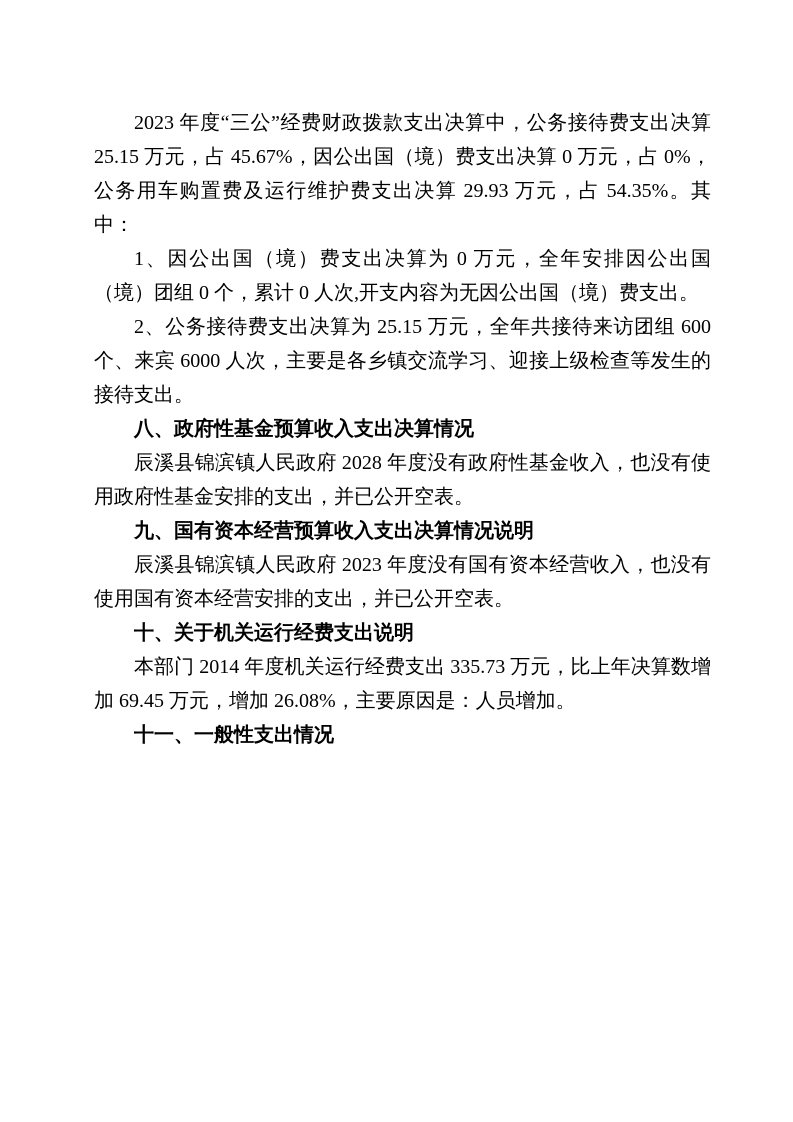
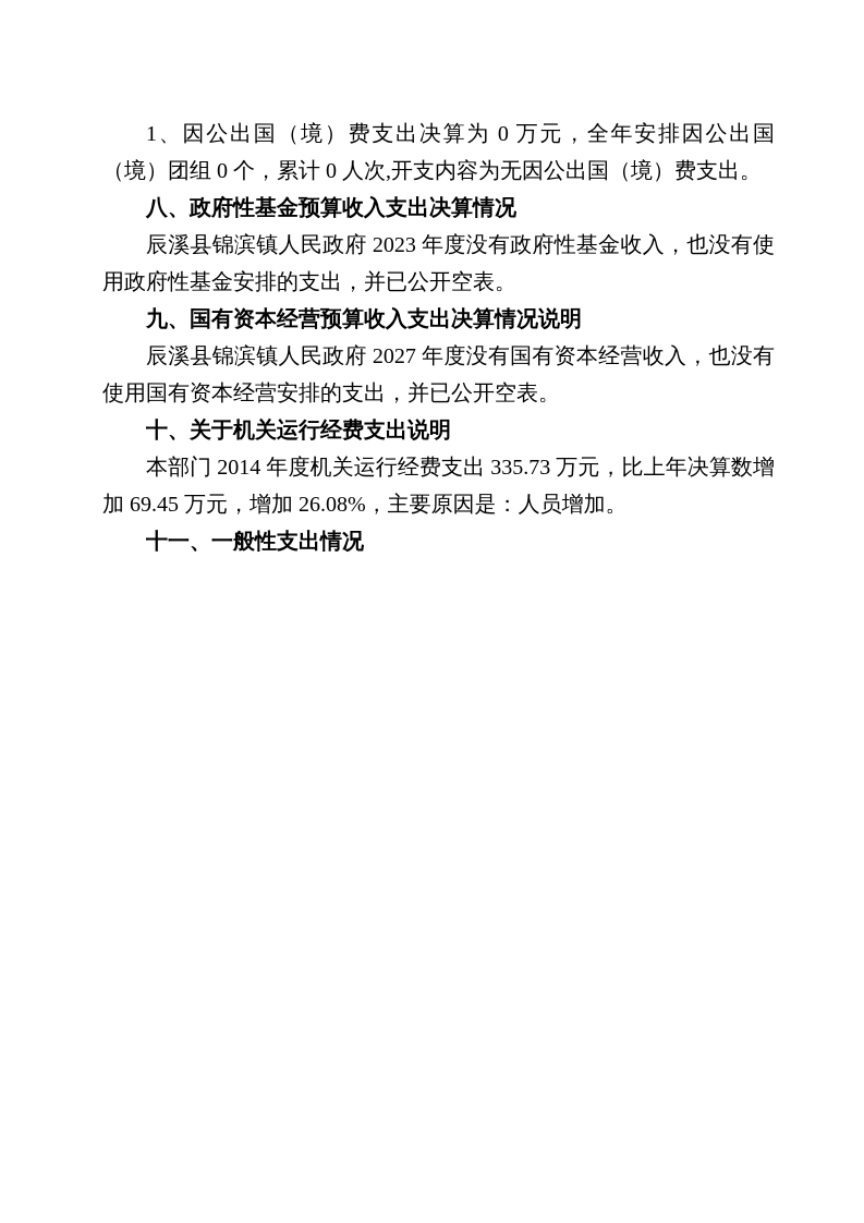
- 2023 年度“三公”经费财政拨款支出决算中，公务接待费支出决算 25.15 万元，占 45.67%，因公出国（境）费支出决算 0 万元，占 0%，公务用车购置费及运行维护费支出决算 29.93 万元，占 54.35%。其中：
  1、因公出国（境）费支出决算为 0 万元，全年安排因公出国（境）团组 0 个，累计 0 人次,开支内容为无因公出国（境）费支出。
- 2、公务接待费支出决算为 25.15 万元，全年共接待来访团组 600 个、来宾 6000 人次，主要是各乡镇交流学习、迎接上级检查等发生的接待支出。
  八、政府性基金预算收入支出决算情况
- 辰溪县锦滨镇人民政府 2028 年度没有政府性基金收入，也没有使用政府性基金安排的支出，并已公开空表。
+ 辰溪县锦滨镇人民政府 2023 年度没有政府性基金收入，也没有使用政府性基金安排的支出，并已公开空表。
  九、国有资本经营预算收入支出决算情况说明
- 辰溪县锦滨镇人民政府 2023 年度没有国有资本经营收入，也没有使用国有资本经营安排的支出，并已公开空表。
+ 辰溪县锦滨镇人民政府 2027 年度没有国有资本经营收入，也没有使用国有资本经营安排的支出，并已公开空表。
  十、关于机关运行经费支出说明
  本部门 2014 年度机关运行经费支出 335.73 万元，比上年决算数增加 69.45 万元，增加 26.08%，主要原因是：人员增加。
  十一、一般性支出情况
